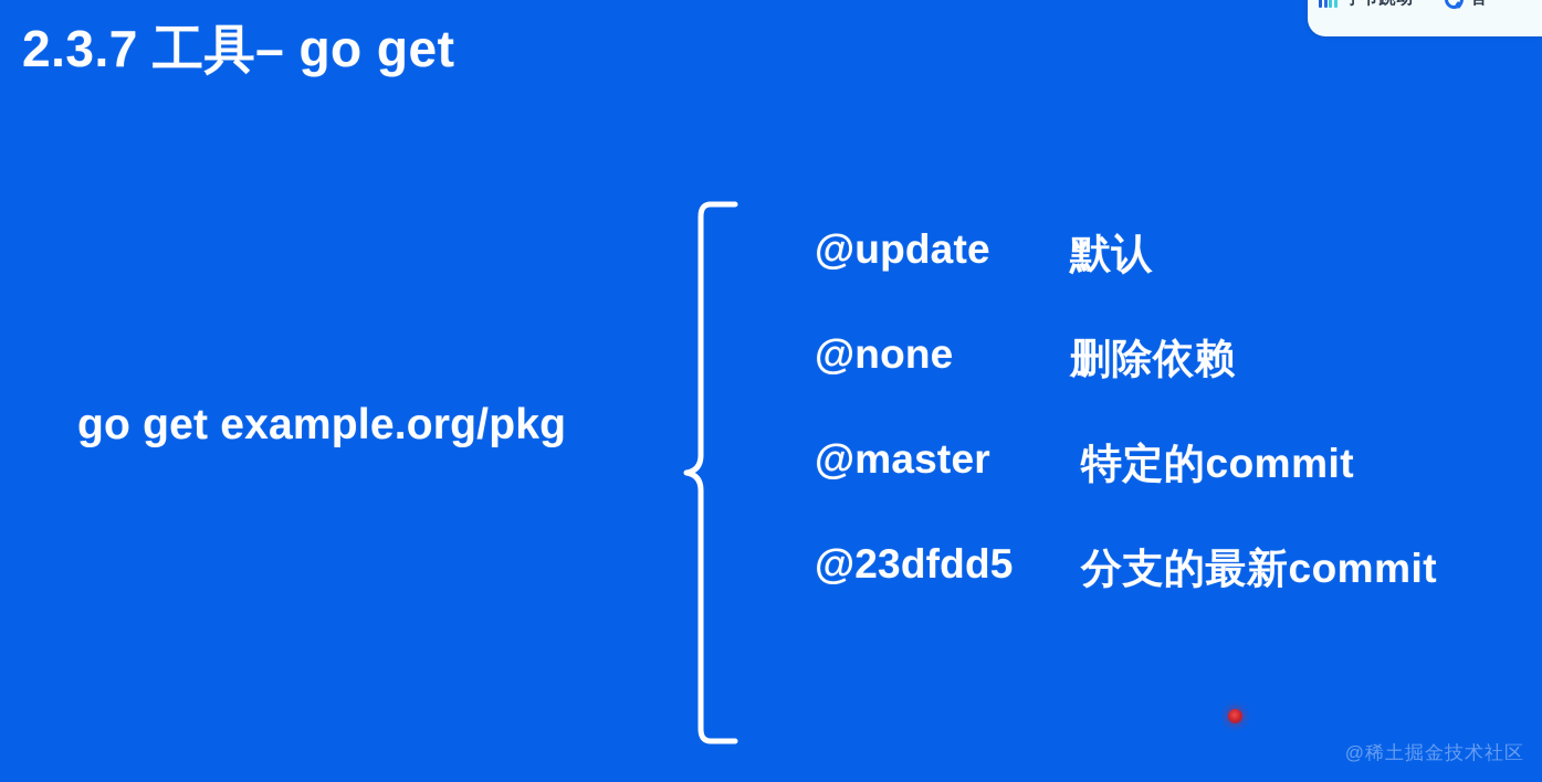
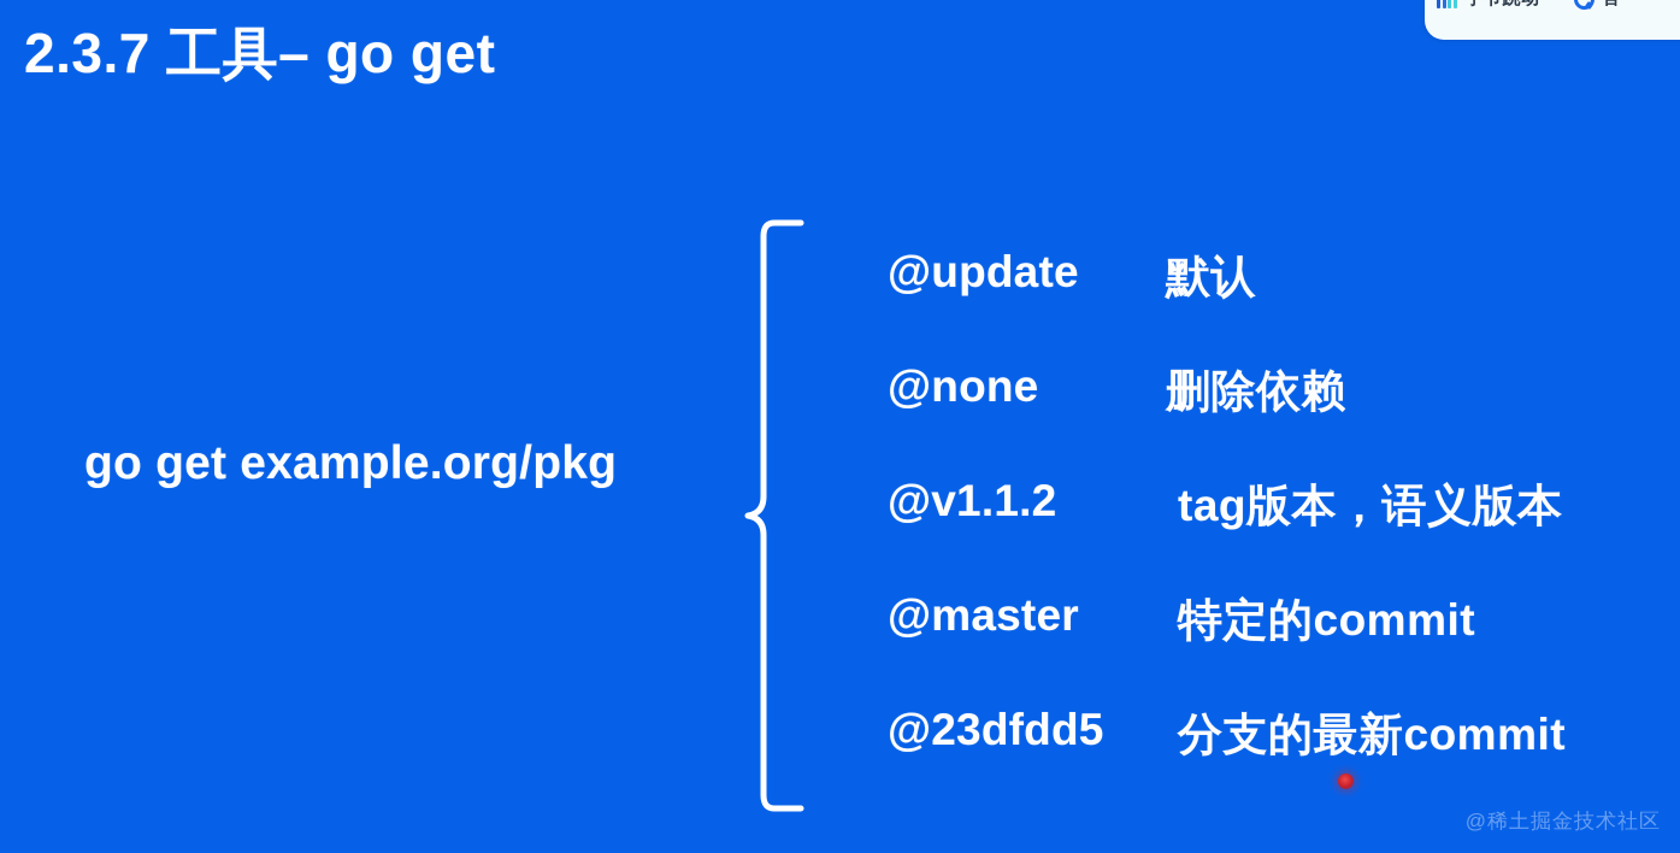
  2.3.7 工具– go get
  go get example.org/pkg
  @update
  默认
  @none
  删除依赖
+ @v1.1.2
+ tag版本，语义版本
  @master
  特定的commit
  @23dfdd5
  分支的最新commit
  @稀土掘金技术社区
